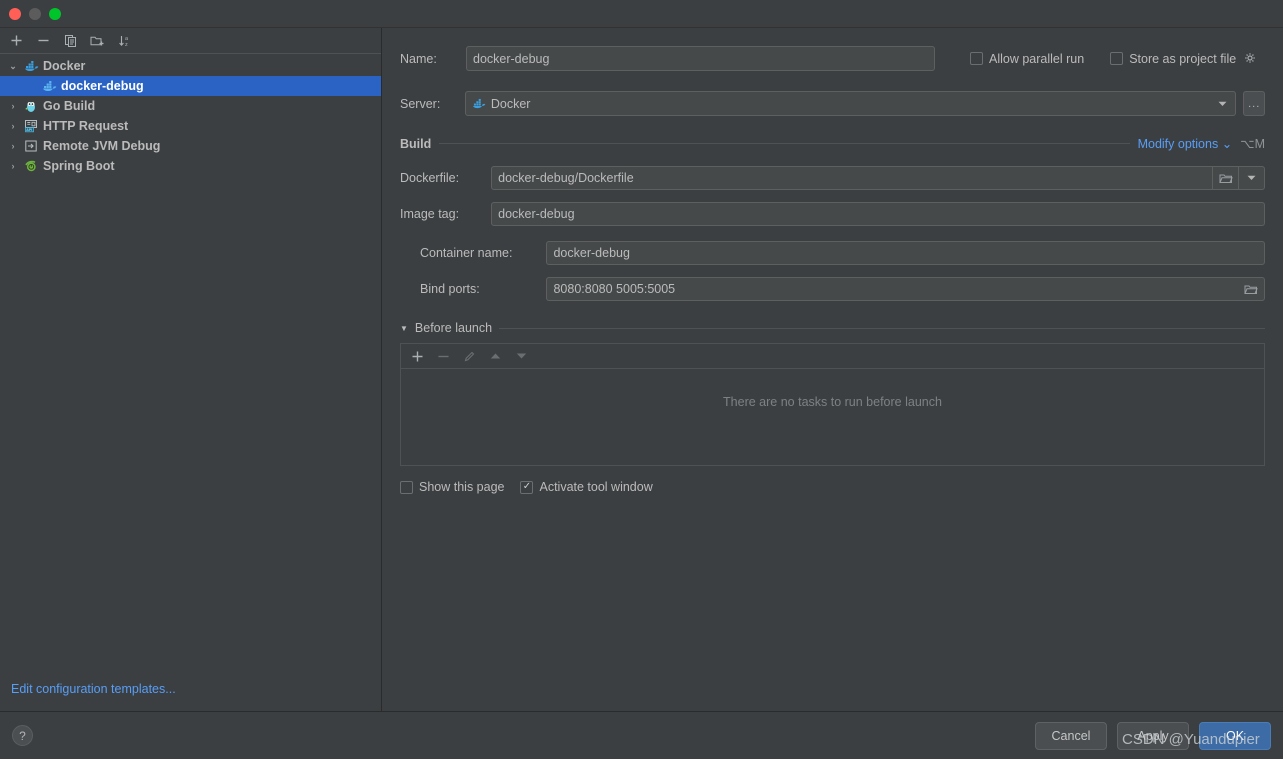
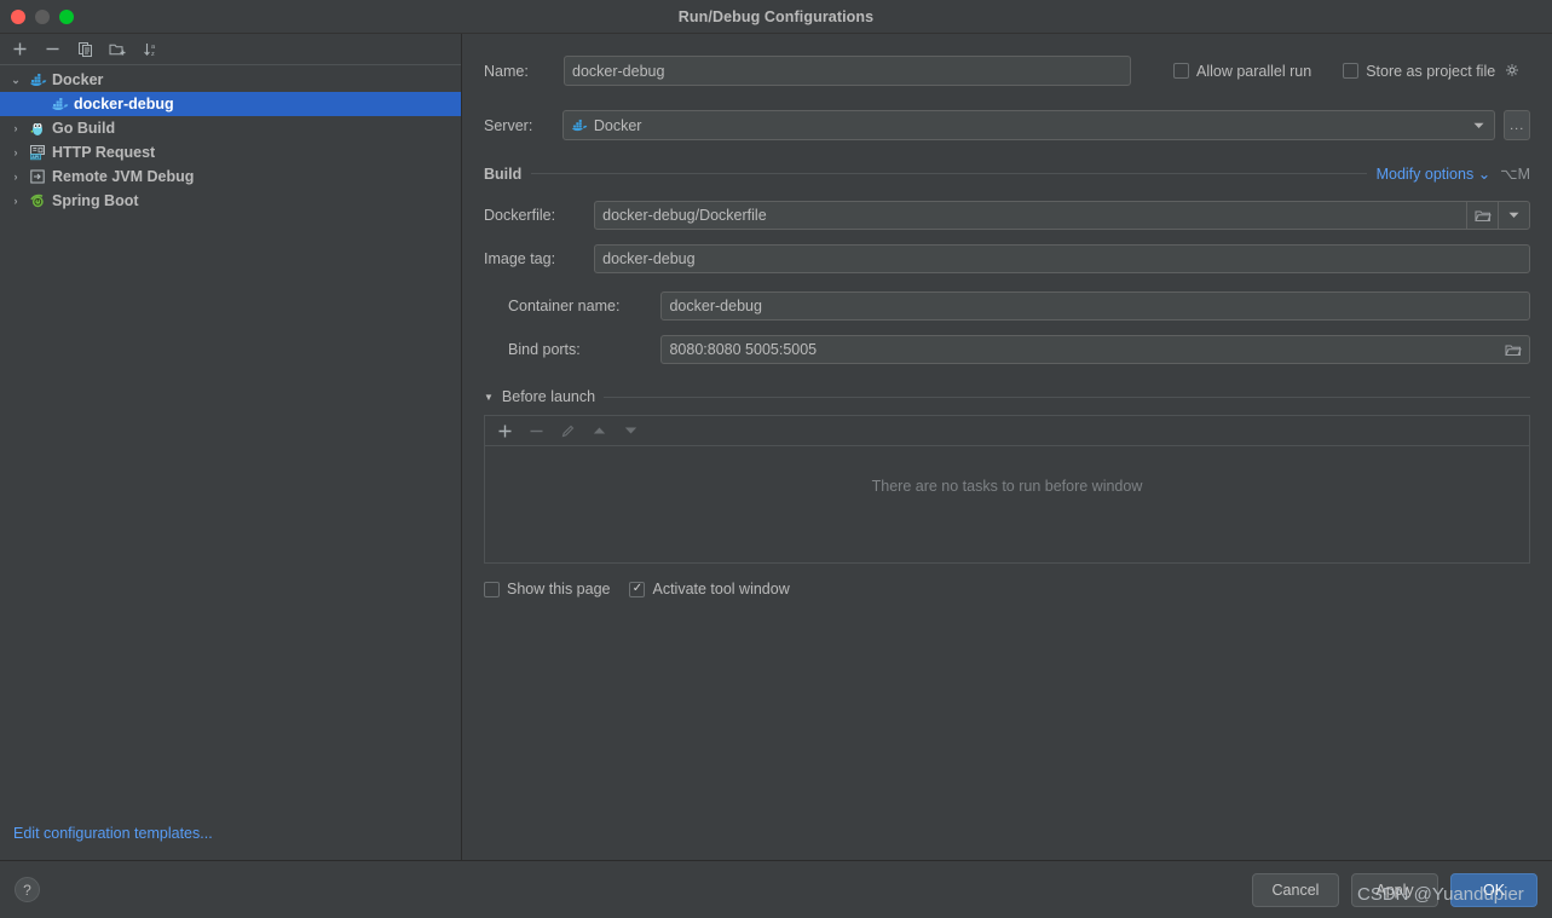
+ Run/Debug Configurations
  ⌄
  Docker
  docker-debug
  ›
  Go Build
  ›
  HTTP Request
  ›
  Remote JVM Debug
  ›
  Spring Boot
  Edit configuration templates...
  Name:
  docker-debug
  Allow parallel run
  Store as project file
  Server:
  Docker
  ...
  Build
  Modify options ⌄
  ⌥M
  Dockerfile:
  docker-debug/Dockerfile
  Image tag:
  docker-debug
  Container name:
  docker-debug
  Bind ports:
  8080:8080 5005:5005
  ▼
  Before launch
- There are no tasks to run before launch
+ There are no tasks to run before window
  Show this page
  Activate tool window
  ?
  Cancel
  Apply
  OK
  CSDN @Yuandupier
